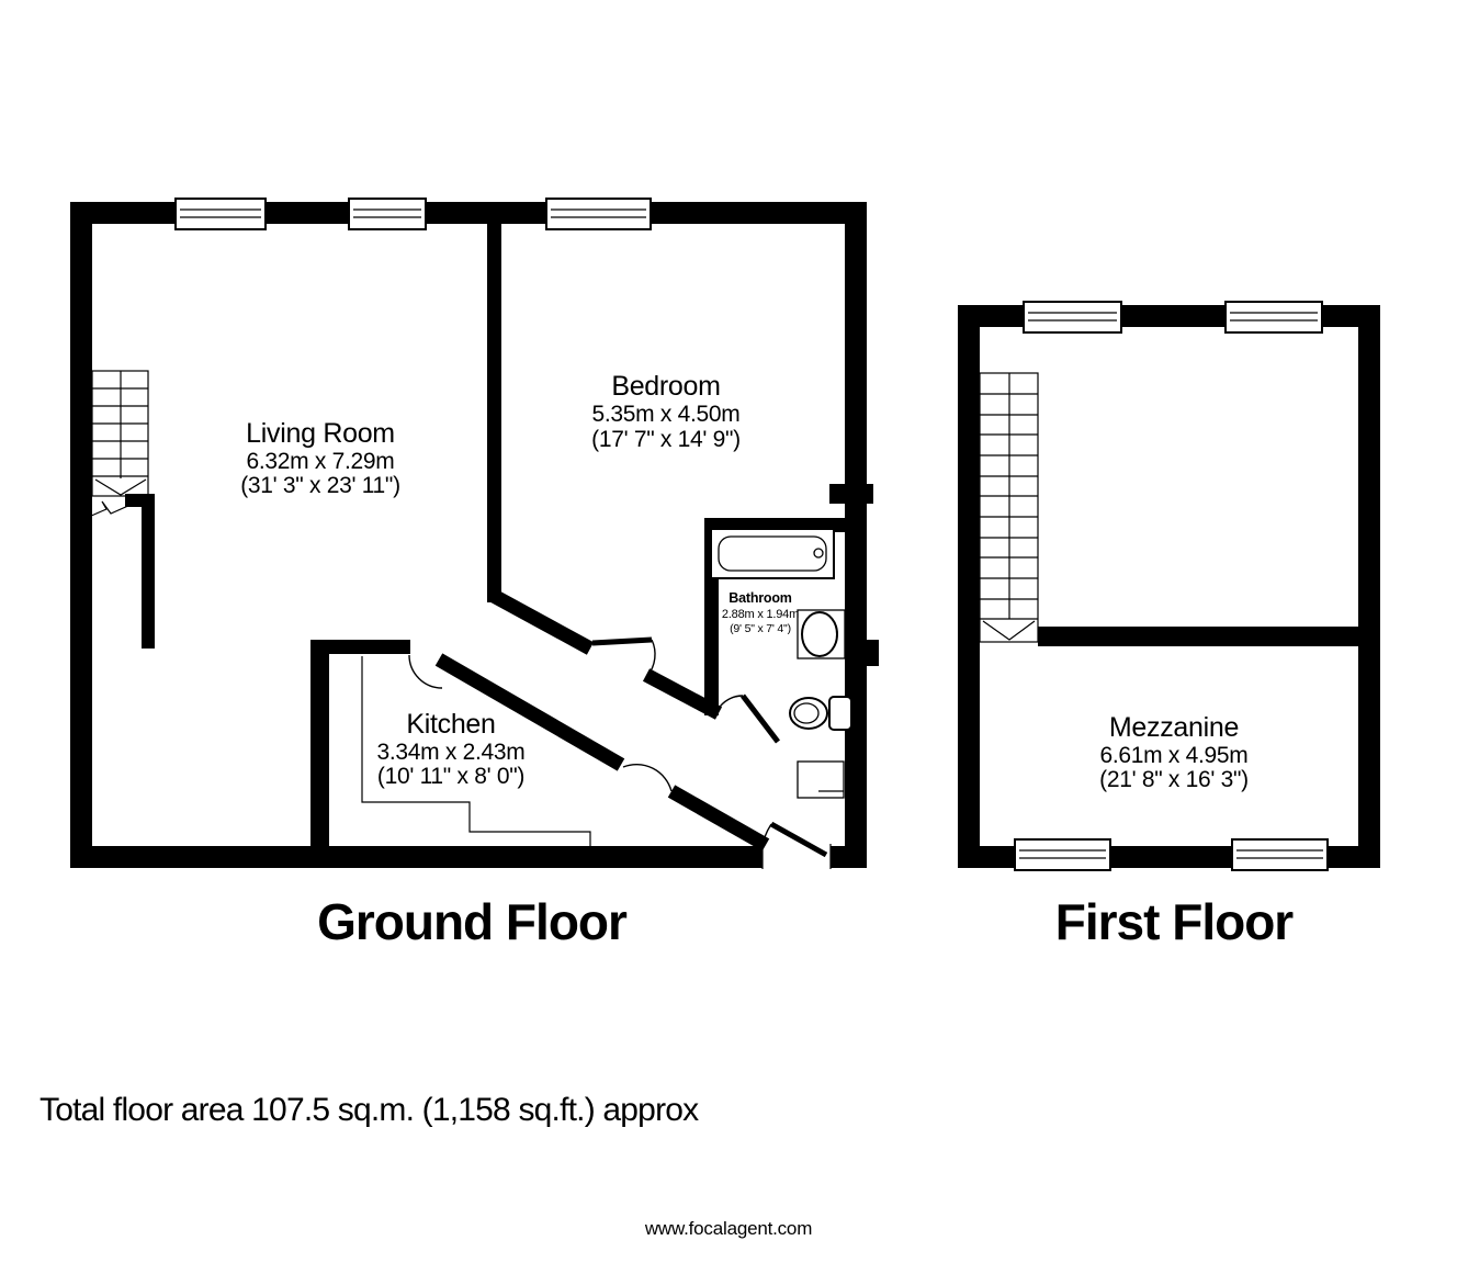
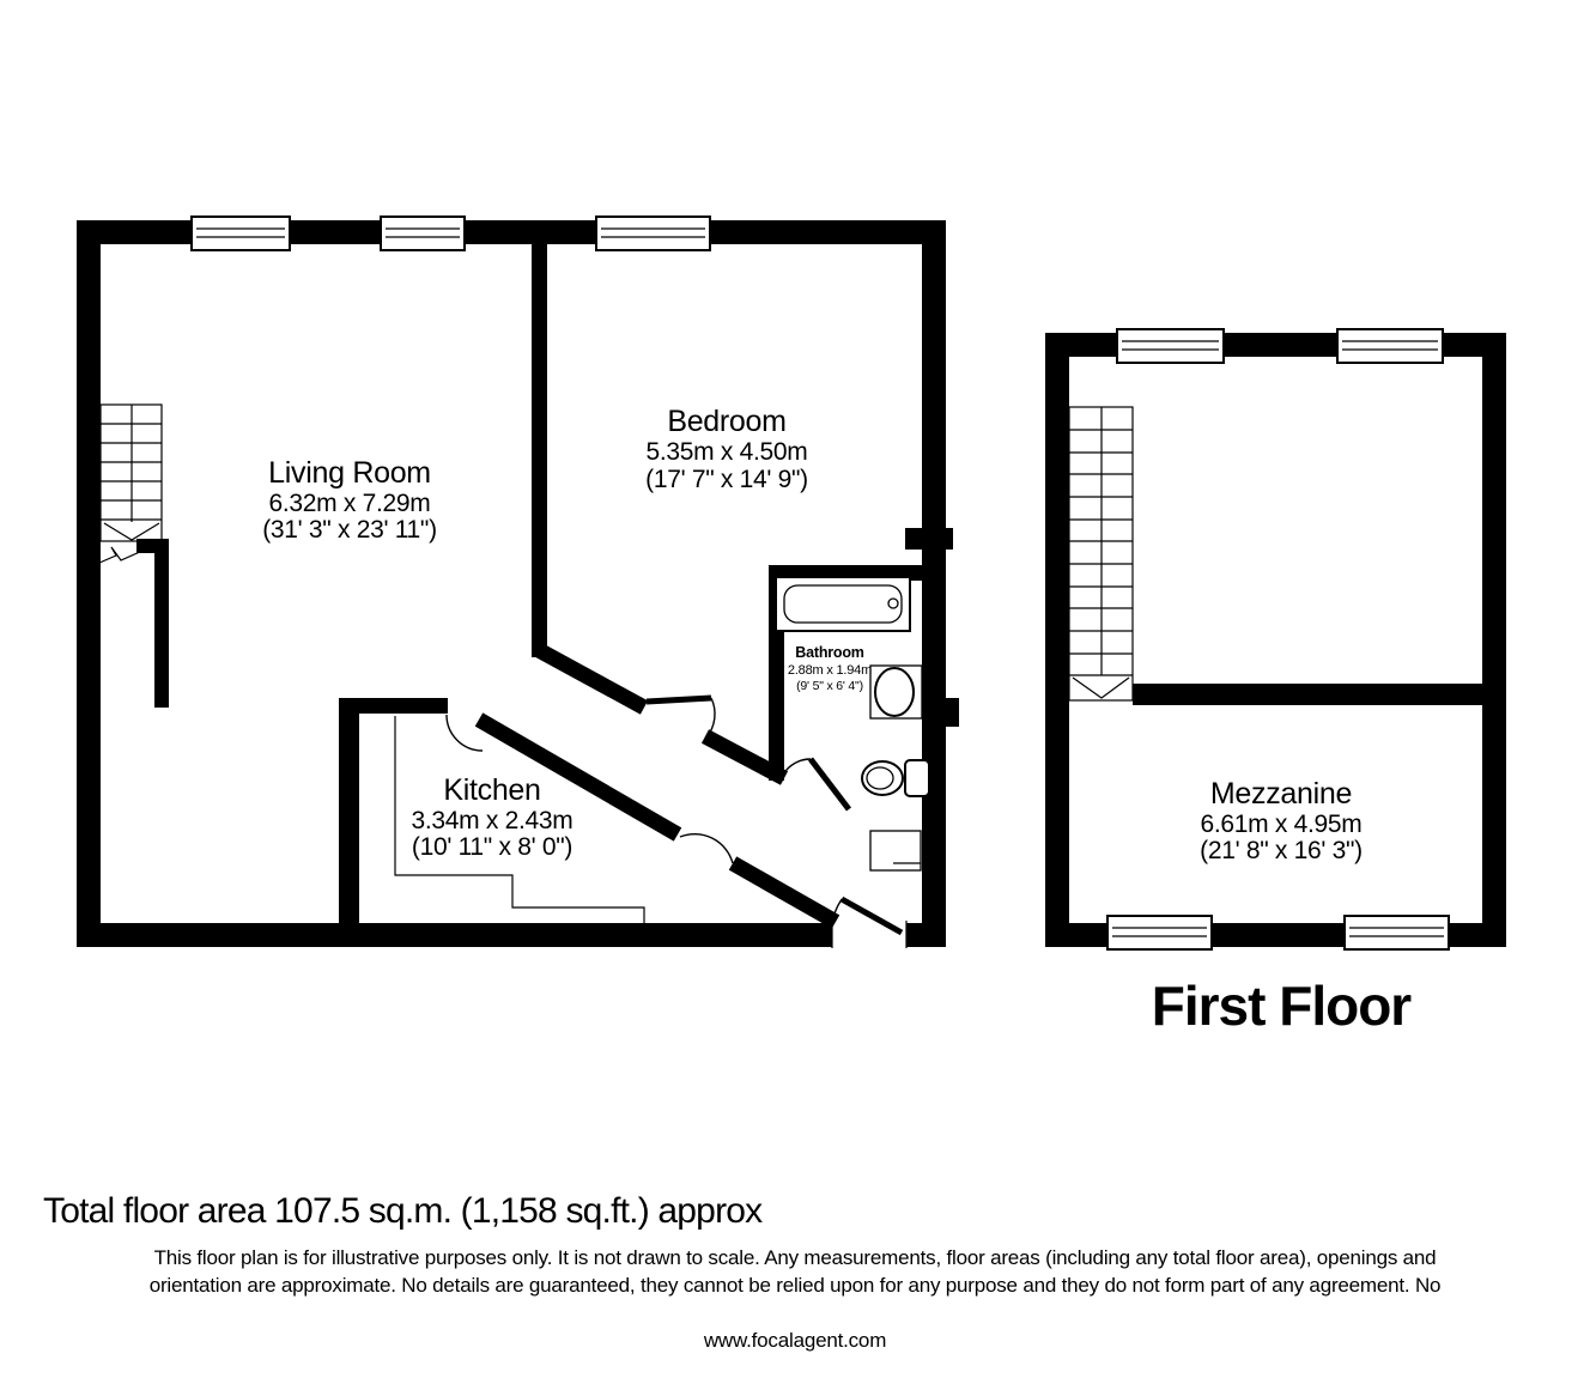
  Living Room
  6.32m x 7.29m
  (31' 3" x 23' 11")
  Bedroom
  5.35m x 4.50m
  (17' 7" x 14' 9")
  Kitchen
  3.34m x 2.43m
  (10' 11" x 8' 0")
  Bathroom
  2.88m x 1.94m
- (9' 5" x 7' 4")
+ (9' 5" x 6' 4")
- Ground Floor
  Mezzanine
  6.61m x 4.95m
  (21' 8" x 16' 3")
  First Floor
  Total floor area 107.5 sq.m. (1,158 sq.ft.) approx
+ This floor plan is for illustrative purposes only. It is not drawn to scale. Any measurements, floor areas (including any total floor area), openings and
+ orientation are approximate. No details are guaranteed, they cannot be relied upon for any purpose and they do not form part of any agreement. No
  www.focalagent.com
